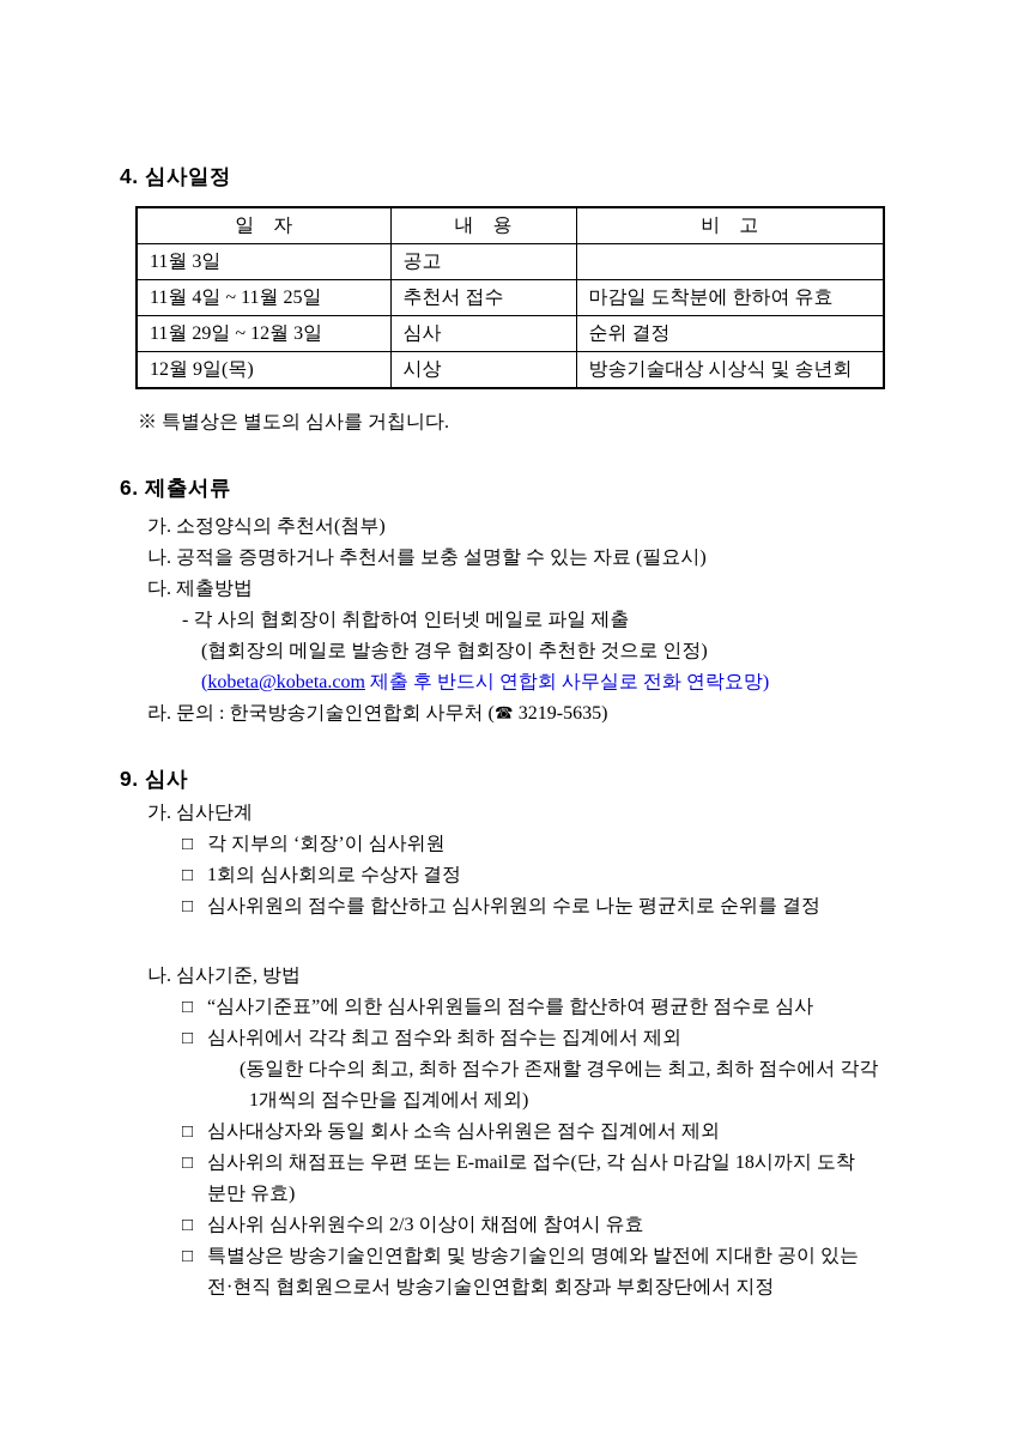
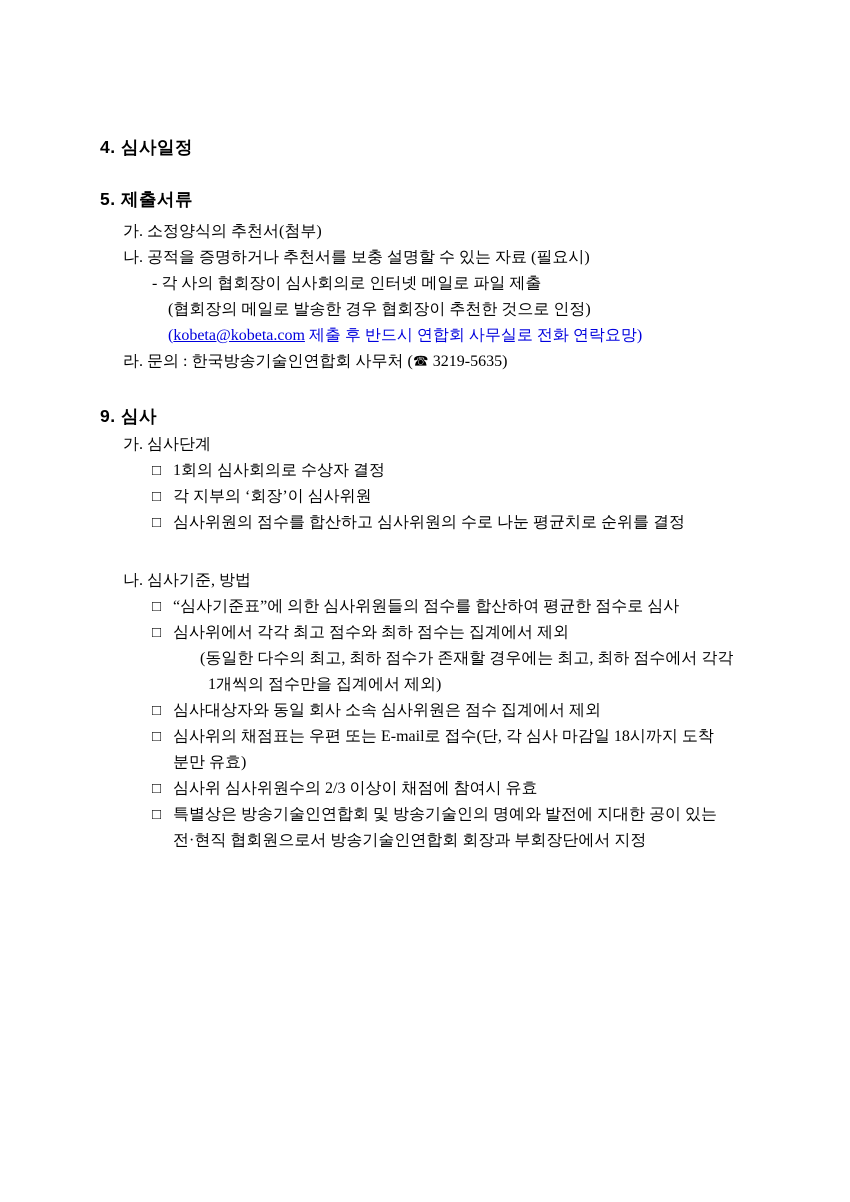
  4. 심사일정
- 일 자	내 용	비 고
- 11월 3일	공고
- 11월 4일 ~ 11월 25일	추천서 접수	마감일 도착분에 한하여 유효
- 11월 29일 ~ 12월 3일	심사	순위 결정
- 12월 9일(목)	시상	방송기술대상 시상식 및 송년회
- ※ 특별상은 별도의 심사를 거칩니다.
- 6. 제출서류
+ 5. 제출서류
  가. 소정양식의 추천서(첨부)
  나. 공적을 증명하거나 추천서를 보충 설명할 수 있는 자료 (필요시)
- 다. 제출방법
- - 각 사의 협회장이 취합하여 인터넷 메일로 파일 제출
+ - 각 사의 협회장이 심사회의로 인터넷 메일로 파일 제출
  (협회장의 메일로 발송한 경우 협회장이 추천한 것으로 인정)
  (kobeta@kobeta.com 제출 후 반드시 연합회 사무실로 전화 연락요망)
  라. 문의 : 한국방송기술인연합회 사무처 (☎ 3219-5635)
  9. 심사
  가. 심사단계
  □
- 각 지부의 ‘회장’이 심사위원
+ 1회의 심사회의로 수상자 결정
  □
- 1회의 심사회의로 수상자 결정
+ 각 지부의 ‘회장’이 심사위원
  □
  심사위원의 점수를 합산하고 심사위원의 수로 나눈 평균치로 순위를 결정
  나. 심사기준, 방법
  □
  “심사기준표”에 의한 심사위원들의 점수를 합산하여 평균한 점수로 심사
  □
  심사위에서 각각 최고 점수와 최하 점수는 집계에서 제외
  (동일한 다수의 최고, 최하 점수가 존재할 경우에는 최고, 최하 점수에서 각각
  1개씩의 점수만을 집계에서 제외)
  □
  심사대상자와 동일 회사 소속 심사위원은 점수 집계에서 제외
  □
  심사위의 채점표는 우편 또는 E-mail로 접수(단, 각 심사 마감일 18시까지 도착
  분만 유효)
  □
  심사위 심사위원수의 2/3 이상이 채점에 참여시 유효
  □
  특별상은 방송기술인연합회 및 방송기술인의 명예와 발전에 지대한 공이 있는
  전·현직 협회원으로서 방송기술인연합회 회장과 부회장단에서 지정
